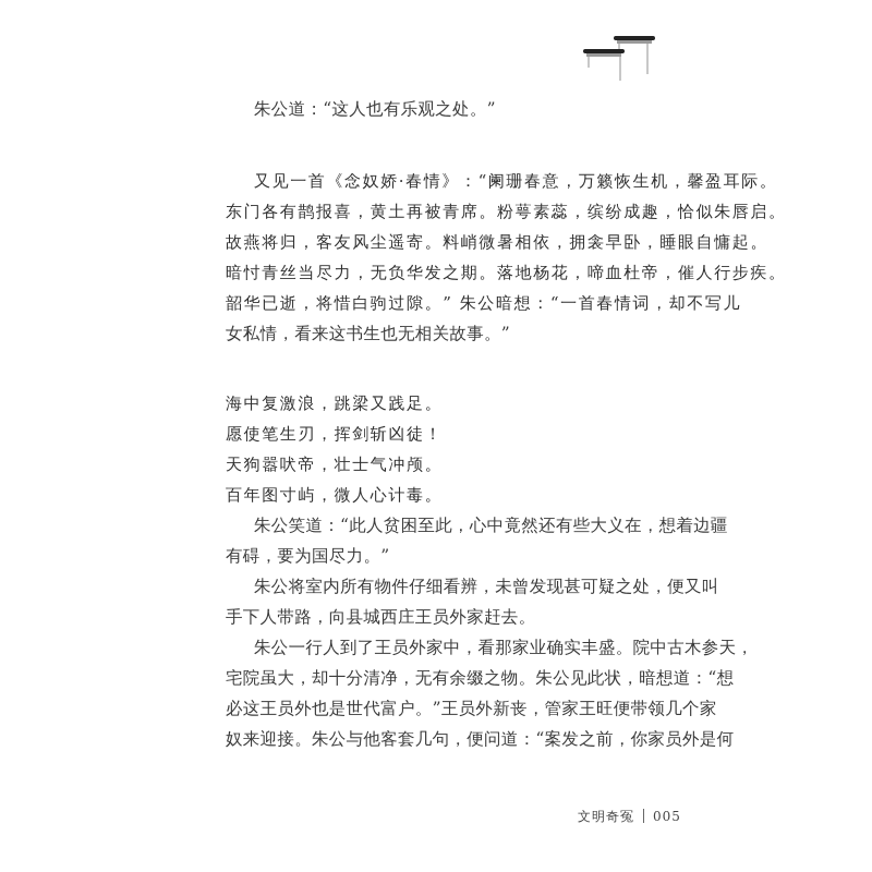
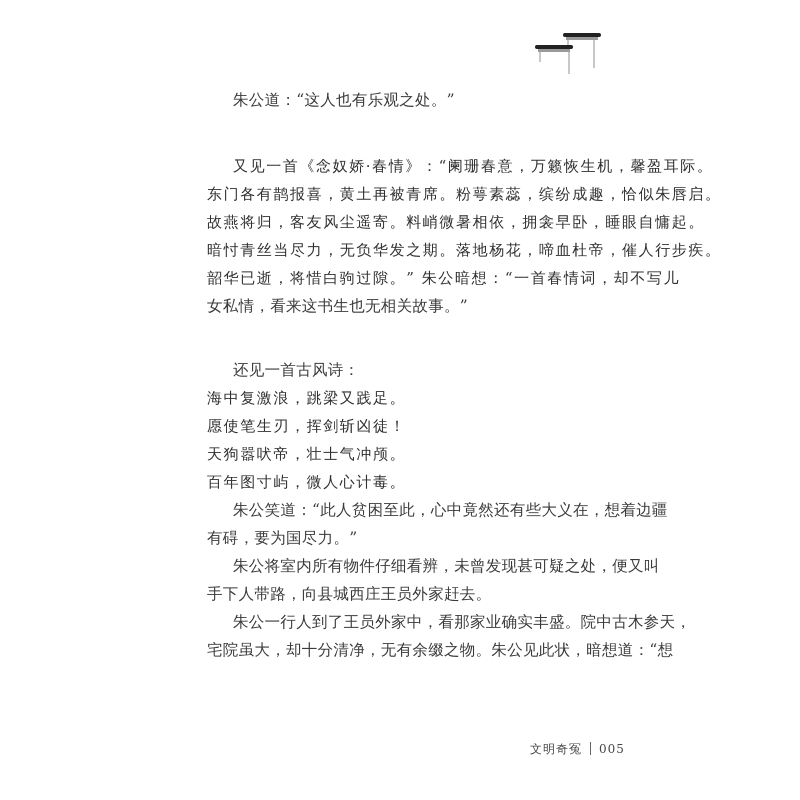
  朱公道：“这人也有乐观之处。”
  又见一首《念奴娇·春情》：“阑珊春意，万籁恢生机，馨盈耳际。
  东门各有鹊报喜，黄土再被青席。粉萼素蕊，缤纷成趣，恰似朱唇启。
  故燕将归，客友风尘遥寄。料峭微暑相依，拥衾早卧，睡眼自慵起。
  暗忖青丝当尽力，无负华发之期。落地杨花，啼血杜帝，催人行步疾。
  韶华已逝，将惜白驹过隙。” 朱公暗想：“一首春情词，却不写儿
  女私情，看来这书生也无相关故事。”
+ 还见一首古风诗：
  海中复激浪，跳梁又践足。
  愿使笔生刃，挥剑斩凶徒！
  天狗嚣吠帝，壮士气冲颅。
  百年图寸屿，微人心计毒。
  朱公笑道：“此人贫困至此，心中竟然还有些大义在，想着边疆
  有碍，要为国尽力。”
  朱公将室内所有物件仔细看辨，未曾发现甚可疑之处，便又叫
  手下人带路，向县城西庄王员外家赶去。
  朱公一行人到了王员外家中，看那家业确实丰盛。院中古木参天，
  宅院虽大，却十分清净，无有余缀之物。朱公见此状，暗想道：“想
- 必这王员外也是世代富户。”王员外新丧，管家王旺便带领几个家
- 奴来迎接。朱公与他客套几句，便问道：“案发之前，你家员外是何
  文明奇冤 005
